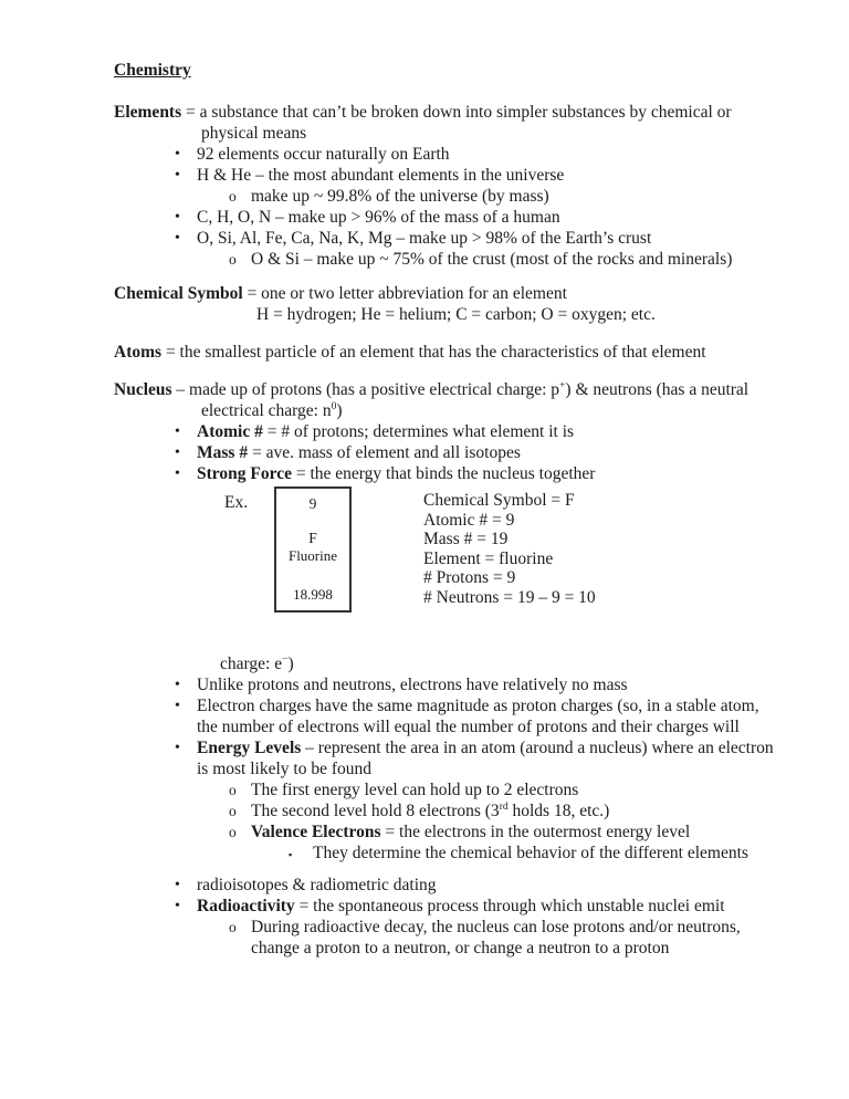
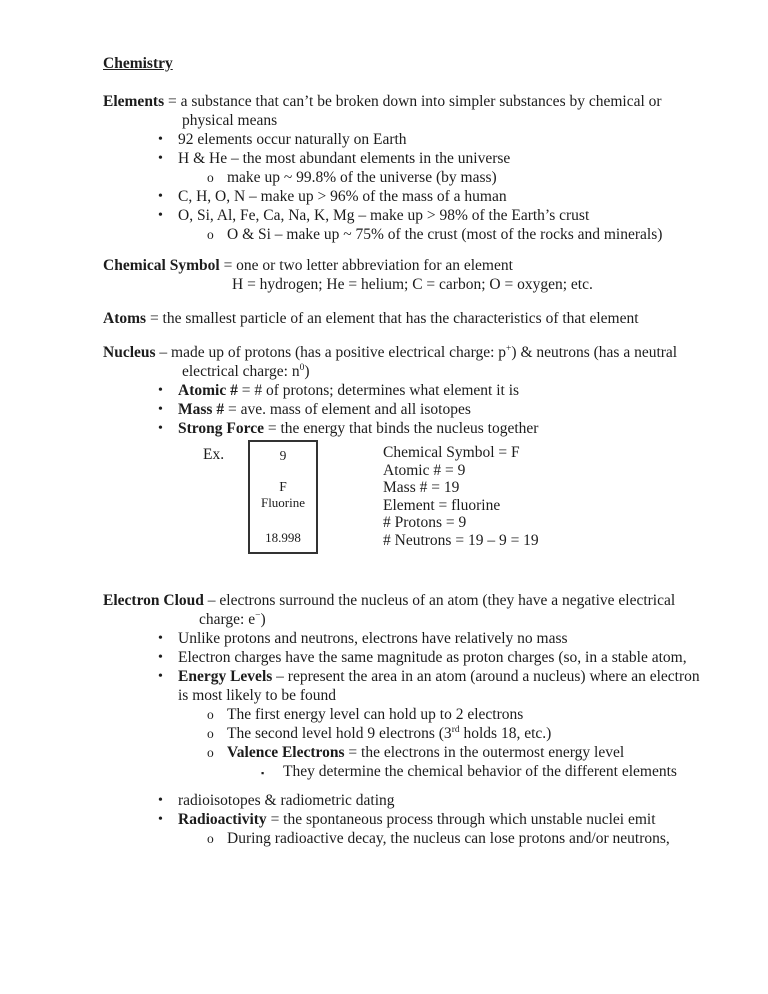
  Chemistry
  Elements = a substance that can’t be broken down into simpler substances by chemical or
  physical means
  •
  92 elements occur naturally on Earth
  •
  H & He – the most abundant elements in the universe
  o
  make up ~ 99.8% of the universe (by mass)
  •
  C, H, O, N – make up > 96% of the mass of a human
  •
  O, Si, Al, Fe, Ca, Na, K, Mg – make up > 98% of the Earth’s crust
  o
  O & Si – make up ~ 75% of the crust (most of the rocks and minerals)
  Chemical Symbol = one or two letter abbreviation for an element
  H = hydrogen; He = helium; C = carbon; O = oxygen; etc.
  Atoms = the smallest particle of an element that has the characteristics of that element
  Nucleus – made up of protons (has a positive electrical charge: p+) & neutrons (has a neutral
  electrical charge: n0)
  •
  Atomic # = # of protons; determines what element it is
  •
  Mass # = ave. mass of element and all isotopes
  •
  Strong Force = the energy that binds the nucleus together
  Ex.
  9
  F
  Fluorine
  18.998
  Chemical Symbol = F
  Atomic # = 9
  Mass # = 19
  Element = fluorine
  # Protons = 9
- # Neutrons = 19 – 9 = 10
+ # Neutrons = 19 – 9 = 19
+ Electron Cloud – electrons surround the nucleus of an atom (they have a negative electrical
  charge: e−)
  •
  Unlike protons and neutrons, electrons have relatively no mass
  •
  Electron charges have the same magnitude as proton charges (so, in a stable atom,
- the number of electrons will equal the number of protons and their charges will
  •
  Energy Levels – represent the area in an atom (around a nucleus) where an electron
  is most likely to be found
  o
  The first energy level can hold up to 2 electrons
  o
- The second level hold 8 electrons (3rd holds 18, etc.)
+ The second level hold 9 electrons (3rd holds 18, etc.)
  o
  Valence Electrons = the electrons in the outermost energy level
  ▪
  They determine the chemical behavior of the different elements
  •
  radioisotopes & radiometric dating
  •
  Radioactivity = the spontaneous process through which unstable nuclei emit
  o
  During radioactive decay, the nucleus can lose protons and/or neutrons,
- change a proton to a neutron, or change a neutron to a proton
